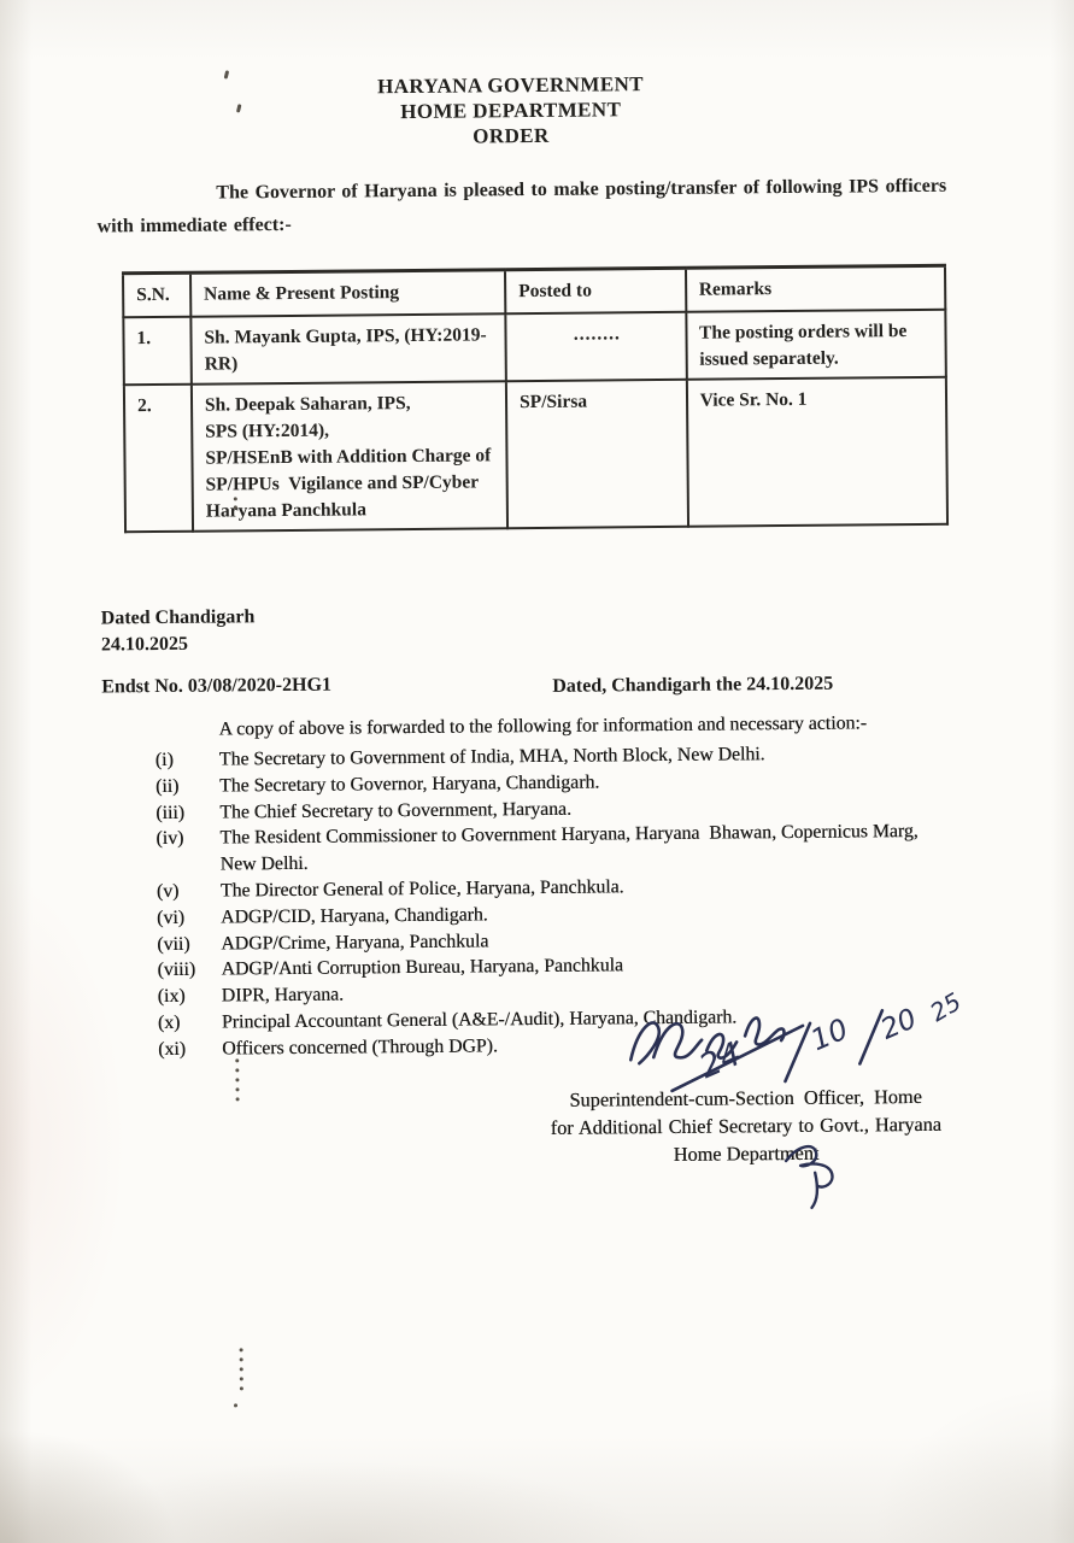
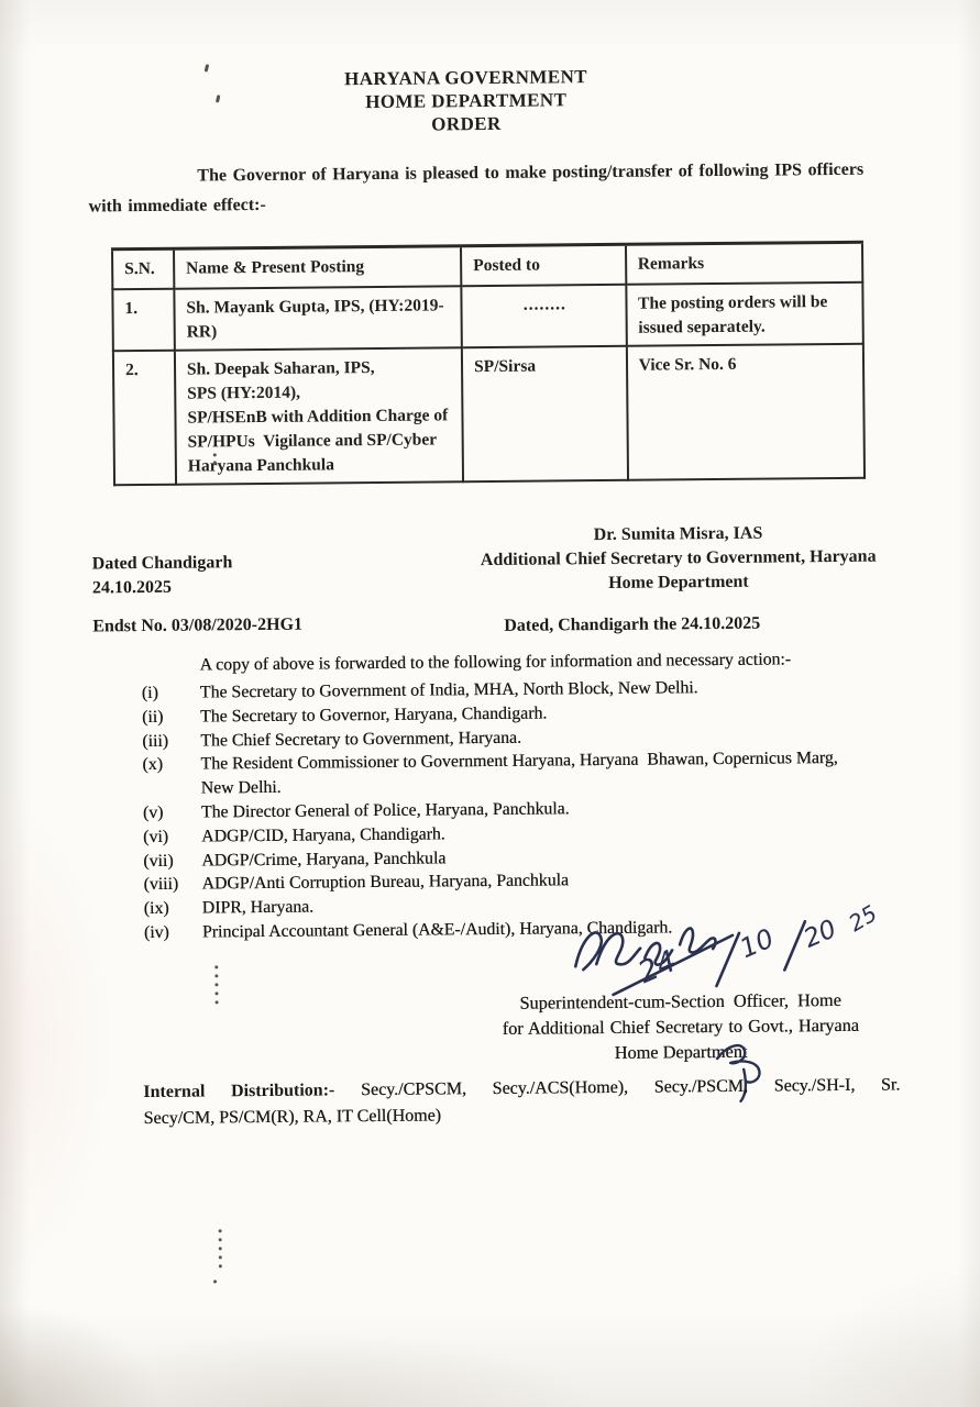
  HARYANA GOVERNMENT
  HOME DEPARTMENT
  ORDER
  The Governor of Haryana is pleased to make posting/transfer of following IPS officers with immediate effect:-
  S.N.	Name & Present Posting	Posted to	Remarks
  1.	Sh. Mayank Gupta, IPS, (HY:2019- RR)	........	The posting orders will be issued separately.
- 2.	Sh. Deepak Saharan, IPS, SPS (HY:2014), SP/HSEnB with Addition Charge of SP/HPUs Vigilance and SP/Cyber Haryana Panchkula	SP/Sirsa	Vice Sr. No. 1
+ 2.	Sh. Deepak Saharan, IPS, SPS (HY:2014), SP/HSEnB with Addition Charge of SP/HPUs Vigilance and SP/Cyber Haryana Panchkula	SP/Sirsa	Vice Sr. No. 6
+ Dr. Sumita Misra, IAS
+ Additional Chief Secretary to Government, Haryana
+ Home Department
  Dated Chandigarh
  24.10.2025
  Endst No. 03/08/2020-2HG1
  Dated, Chandigarh the 24.10.2025
  A copy of above is forwarded to the following for information and necessary action:-
  (i)
  The Secretary to Government of India, MHA, North Block, New Delhi.
  (ii)
  The Secretary to Governor, Haryana, Chandigarh.
  (iii)
  The Chief Secretary to Government, Haryana.
- (iv)
+ (x)
  The Resident Commissioner to Government Haryana, Haryana Bhawan, Copernicus Marg, New Delhi.
  (v)
  The Director General of Police, Haryana, Panchkula.
  (vi)
  ADGP/CID, Haryana, Chandigarh.
  (vii)
  ADGP/Crime, Haryana, Panchkula
  (viii)
  ADGP/Anti Corruption Bureau, Haryana, Panchkula
  (ix)
  DIPR, Haryana.
- (x)
+ (iv)
  Principal Accountant General (A&E-/Audit), Haryana, Chandigarh.
- (xi)
- Officers concerned (Through DGP).
  Superintendent-cum-Section Officer, Home
  for Additional Chief Secretary to Govt., Haryana
  Home Departmen
+ Internal Distribution:- Secy./CPSCM, Secy./ACS(Home), Secy./PSCM, Secy./SH-I, Sr.
+ Secy/CM, PS/CM(R), RA, IT Cell(Home)
